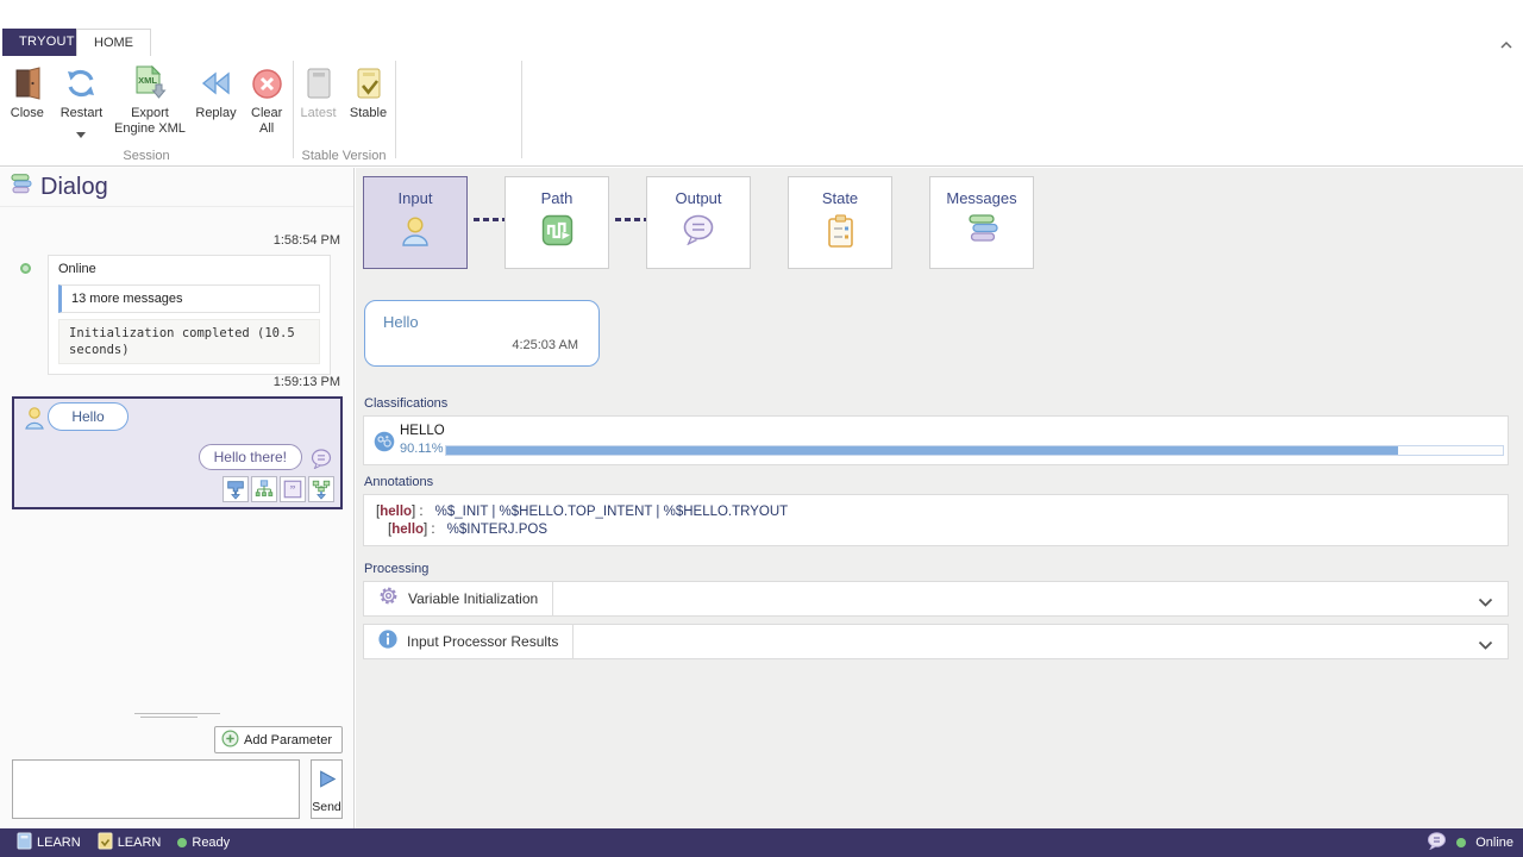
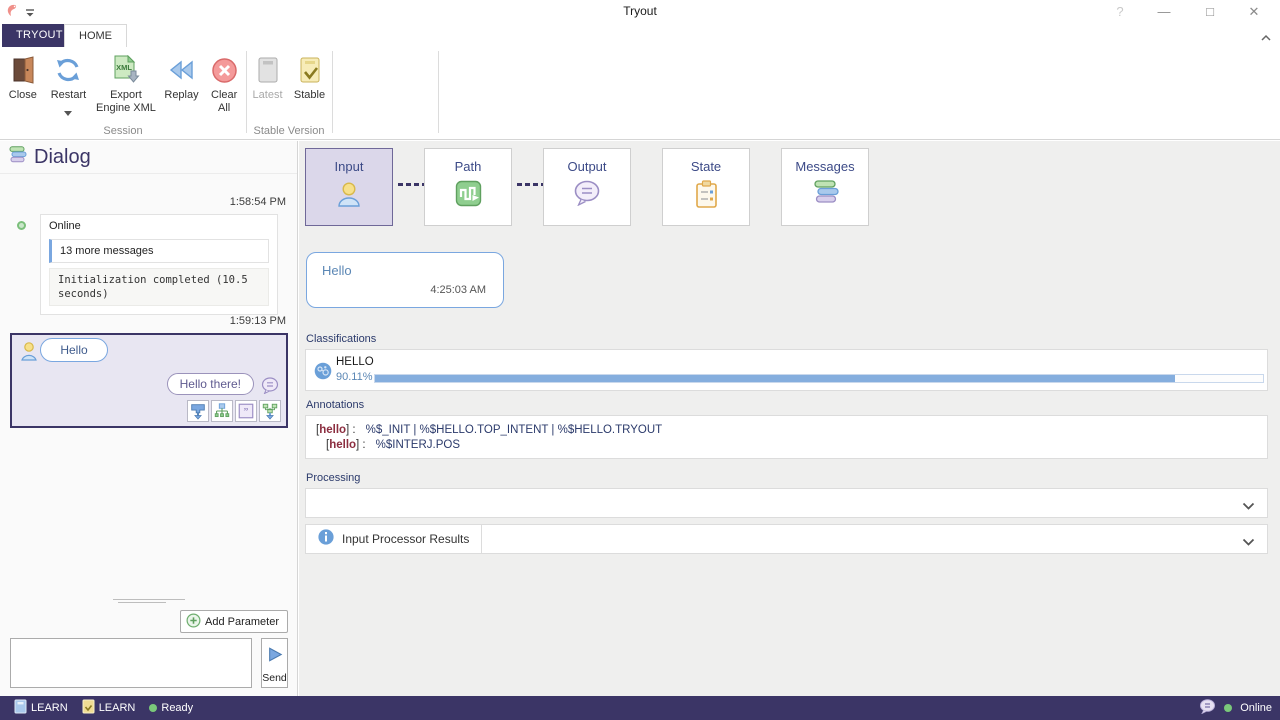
+ Tryout
+ ?
+ —
+ □
+ ✕
  TRYOUT
  HOME
  Close
  Restart
  XML
  Export Engine XML
  Replay
  Clear All
  Session
  Latest
  Stable
  Stable Version
  Dialog
  1:58:54 PM
  Online
  13 more messages
  Initialization completed (10.5 seconds)
  1:59:13 PM
  Hello
  Hello there!
  ”
  Add Parameter
  Send
  Input
  Path
  Output
  State
  Messages
  Hello
  4:25:03 AM
  Classifications
  HELLO
  90.11%
  Annotations
  [hello] : %$_INIT | %$HELLO.TOP_INTENT | %$HELLO.TRYOUT
  [hello] : %$INTERJ.POS
  Processing
- Variable Initialization
  Input Processor Results
  LEARN
  LEARN
  Ready
  Online
